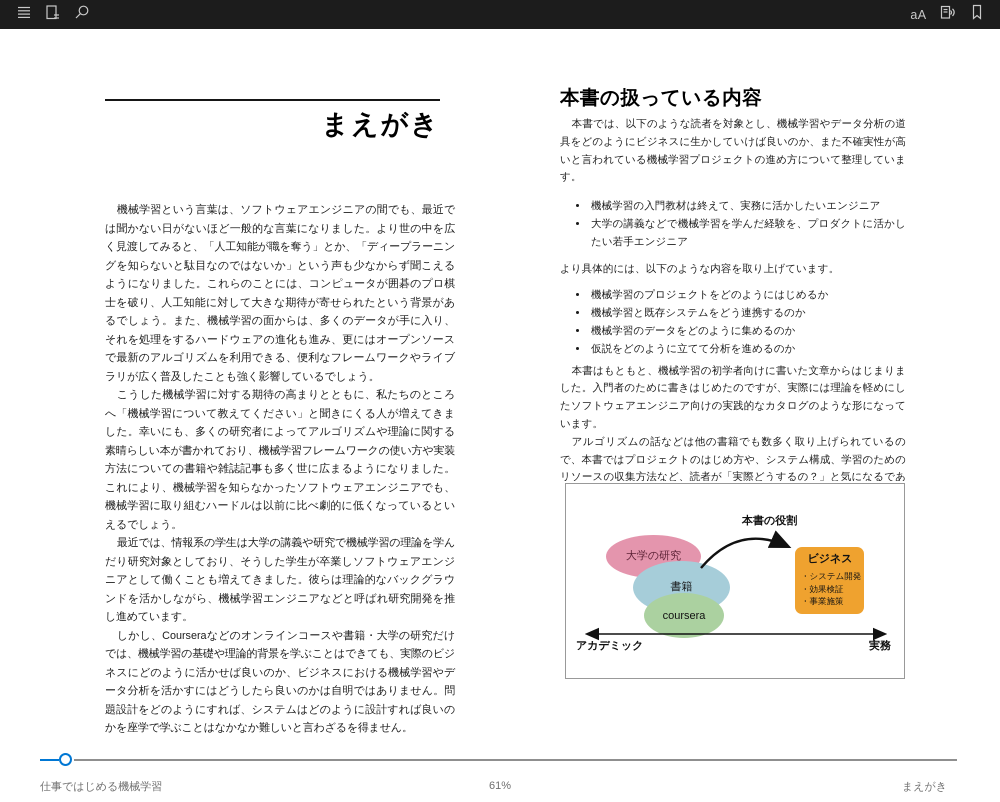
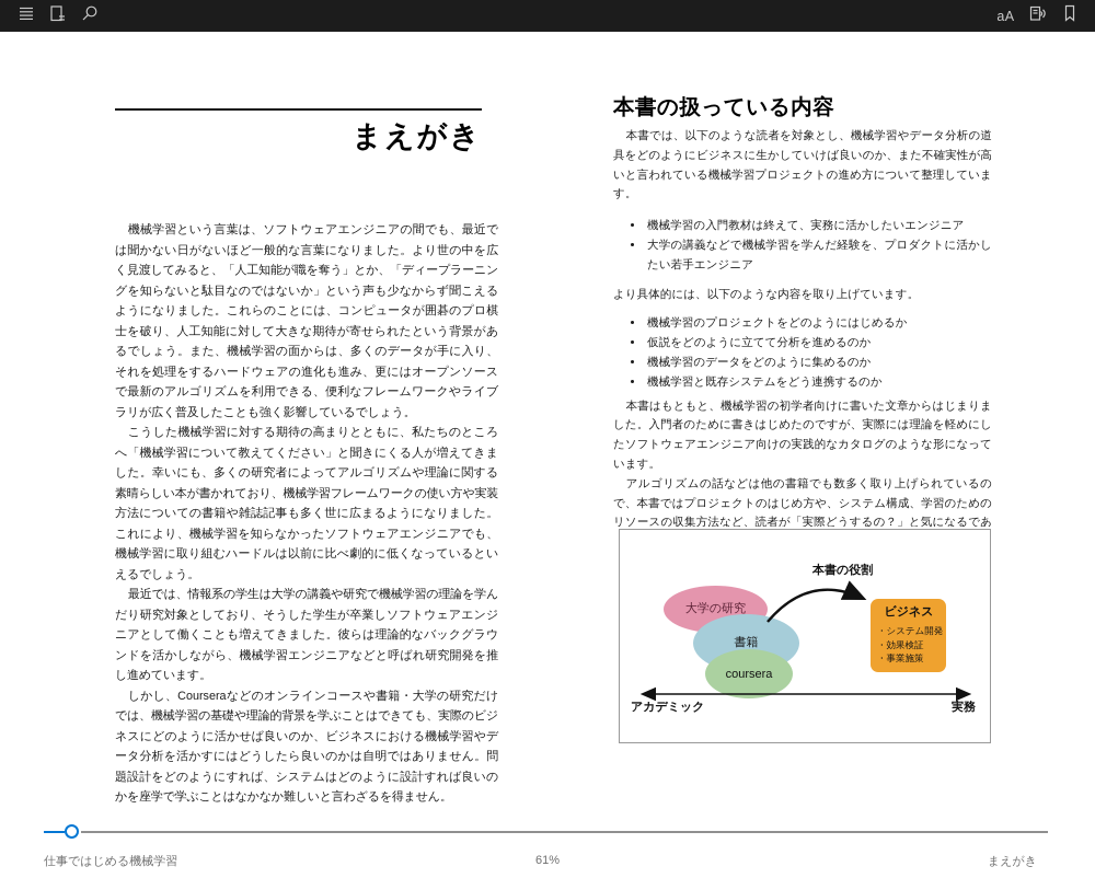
  aA
  まえがき
  機械学習という言葉は、ソフトウェアエンジニアの間でも、最近では聞かない日がないほど一般的な言葉になりました。より世の中を広く見渡してみると、「人工知能が職を奪う」とか、「ディープラーニングを知らないと駄目なのではないか」という声も少なからず聞こえるようになりました。これらのことには、コンピュータが囲碁のプロ棋士を破り、人工知能に対して大きな期待が寄せられたという背景があるでしょう。また、機械学習の面からは、多くのデータが手に入り、それを処理をするハードウェアの進化も進み、更にはオープンソースで最新のアルゴリズムを利用できる、便利なフレームワークやライブラリが広く普及したことも強く影響しているでしょう。
  こうした機械学習に対する期待の高まりとともに、私たちのところへ「機械学習について教えてください」と聞きにくる人が増えてきました。幸いにも、多くの研究者によってアルゴリズムや理論に関する素晴らしい本が書かれており、機械学習フレームワークの使い方や実装方法についての書籍や雑誌記事も多く世に広まるようになりました。これにより、機械学習を知らなかったソフトウェアエンジニアでも、機械学習に取り組むハードルは以前に比べ劇的に低くなっているといえるでしょう。
  最近では、情報系の学生は大学の講義や研究で機械学習の理論を学んだり研究対象としており、そうした学生が卒業しソフトウェアエンジニアとして働くことも増えてきました。彼らは理論的なバックグラウンドを活かしながら、機械学習エンジニアなどと呼ばれ研究開発を推し進めています。
  しかし、Courseraなどのオンラインコースや書籍・大学の研究だけでは、機械学習の基礎や理論的背景を学ぶことはできても、実際のビジネスにどのように活かせば良いのか、ビジネスにおける機械学習やデータ分析を活かすにはどうしたら良いのかは自明ではありません。問題設計をどのようにすれば、システムはどのように設計すれば良いのかを座学で学ぶことはなかなか難しいと言わざるを得ません。
  本書の扱っている内容
  本書では、以下のような読者を対象とし、機械学習やデータ分析の道具をどのようにビジネスに生かしていけば良いのか、また不確実性が高いと言われている機械学習プロジェクトの進め方について整理しています。
  機械学習の入門教材は終えて、実務に活かしたいエンジニア
  大学の講義などで機械学習を学んだ経験を、プロダクトに活かしたい若手エンジニア
  より具体的には、以下のような内容を取り上げています。
  機械学習のプロジェクトをどのようにはじめるか
- 機械学習と既存システムをどう連携するのか
+ 仮説をどのように立てて分析を進めるのか
  機械学習のデータをどのように集めるのか
- 仮説をどのように立てて分析を進めるのか
+ 機械学習と既存システムをどう連携するのか
  本書はもともと、機械学習の初学者向けに書いた文章からはじまりました。入門者のために書きはじめたのですが、実際には理論を軽めにしたソフトウェアエンジニア向けの実践的なカタログのような形になっています。
  アルゴリズムの話などは他の書籍でも数多く取り上げられているので、本書ではプロジェクトのはじめ方や、システム構成、学習のためのリソースの収集方法など、読者が「実際どうするの？」と気になるであ
  本書の役割
  大学の研究
  書籍
  coursera
  ビジネス
  システム開発
  効果検証
  事業施策
  アカデミック
  実務
  仕事ではじめる機械学習
  61%
  まえがき
